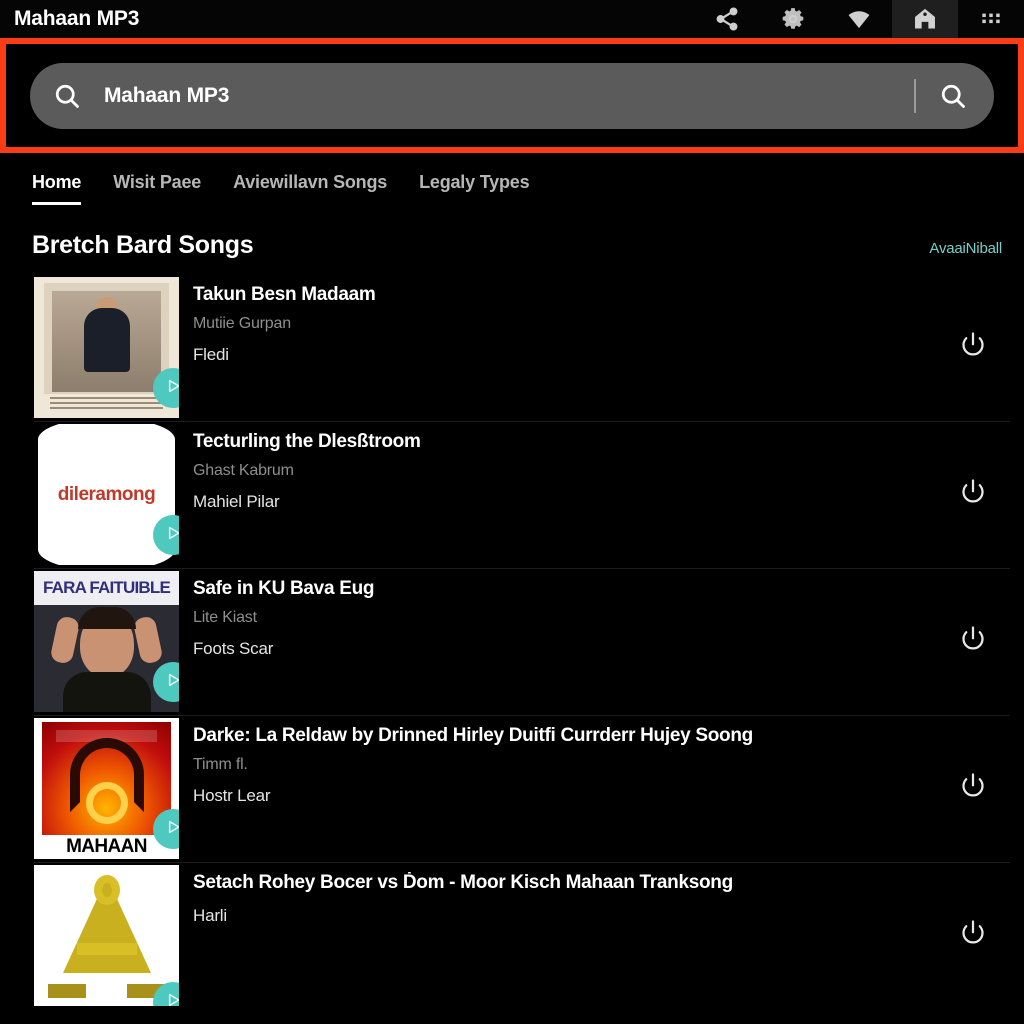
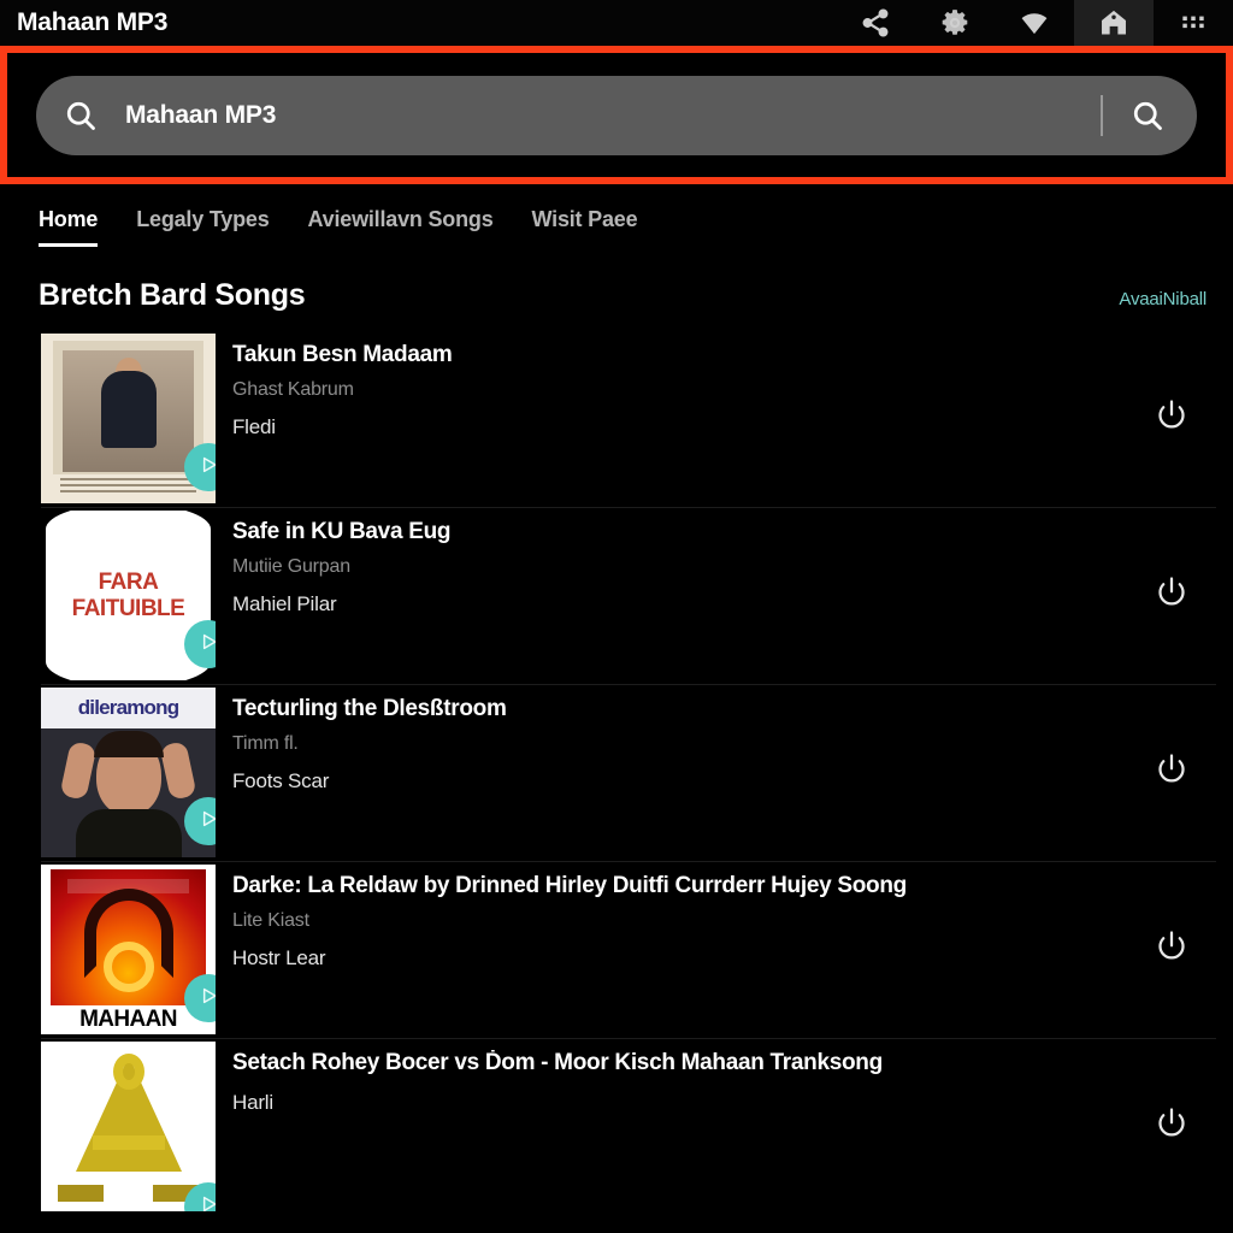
  Mahaan MP3
  Mahaan MP3
  Home
- Wisit Paee
+ Legaly Types
  Aviewillavn Songs
- Legaly Types
+ Wisit Paee
  Bretch Bard Songs
  AvaaiNiball
  Takun Besn Madaam
- Mutiie Gurpan
+ Ghast Kabrum
  Fledi
- dileramong
+ FARA FAITUIBLE
- Tecturling the Dlesßtroom
+ Safe in KU Bava Eug
- Ghast Kabrum
+ Mutiie Gurpan
  Mahiel Pilar
- FARA FAITUIBLE
+ dileramong
- Safe in KU Bava Eug
+ Tecturling the Dlesßtroom
- Lite Kiast
+ Timm fl.
  Foots Scar
  MAHAAN
  Darke: La Reldaw by Drinned Hirley Duitfi Currderr Hujey Soong
- Timm fl.
+ Lite Kiast
  Hostr Lear
  Setach Rohey Bocer vs Ḋom - Moor Kisch Mahaan Tranksong
  Harli
